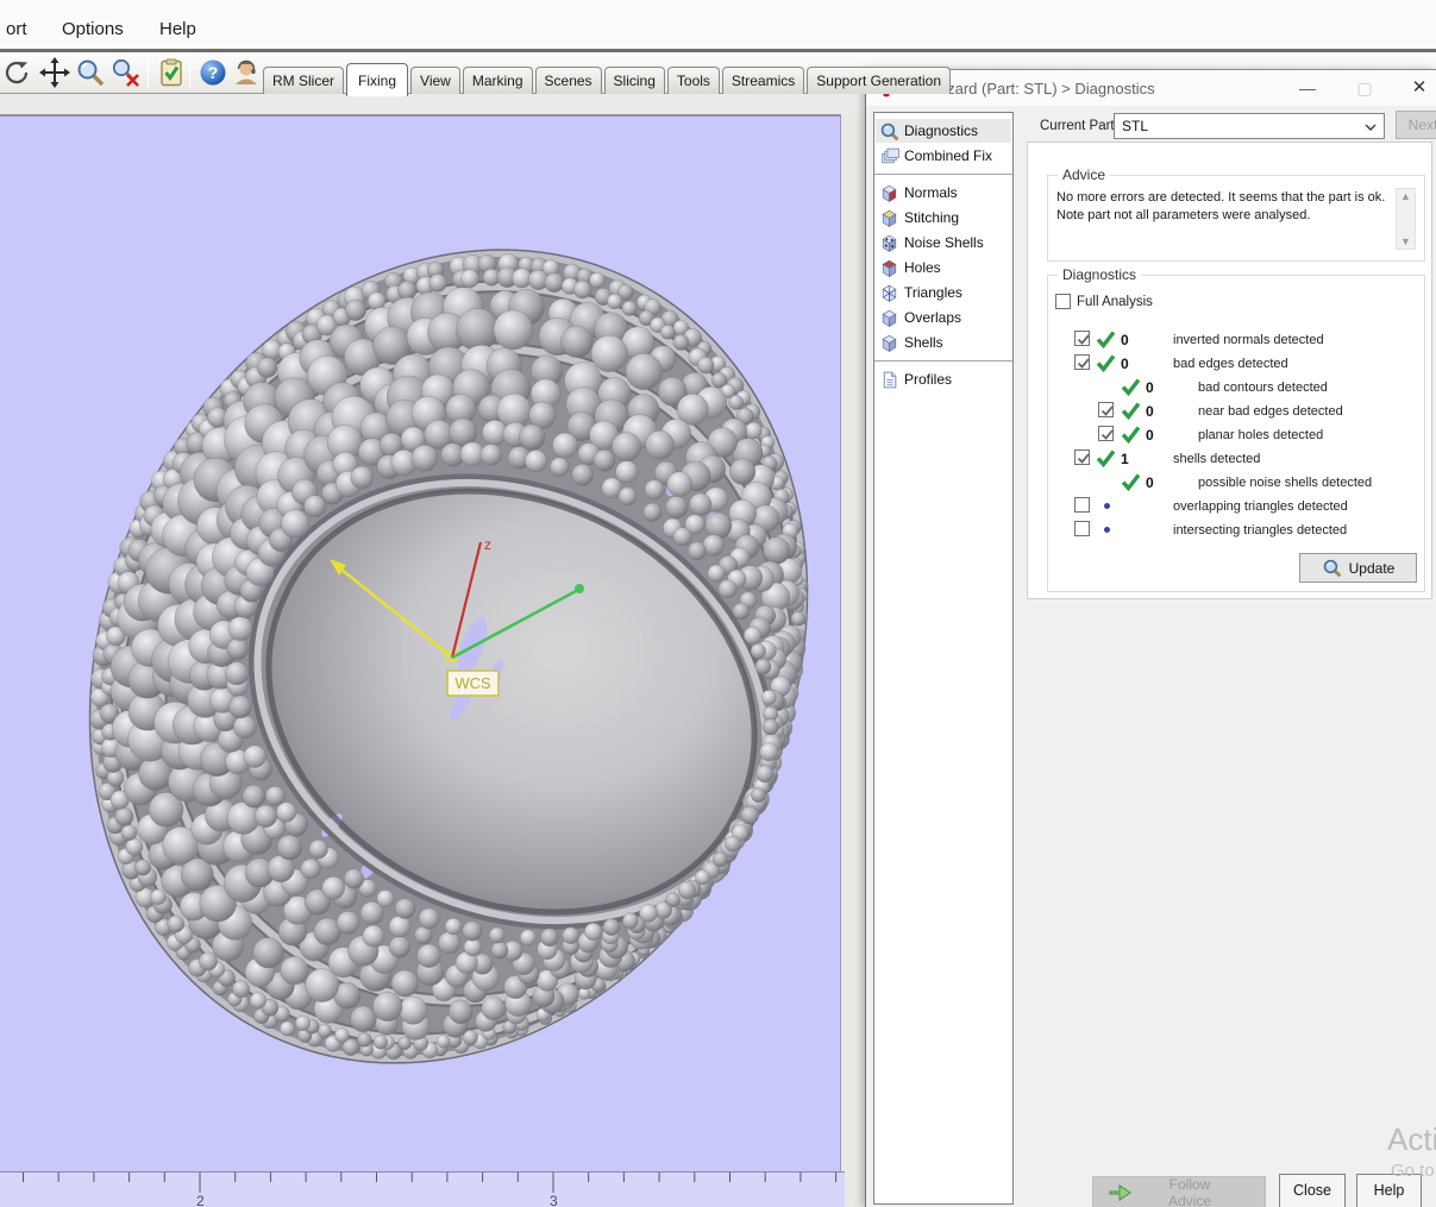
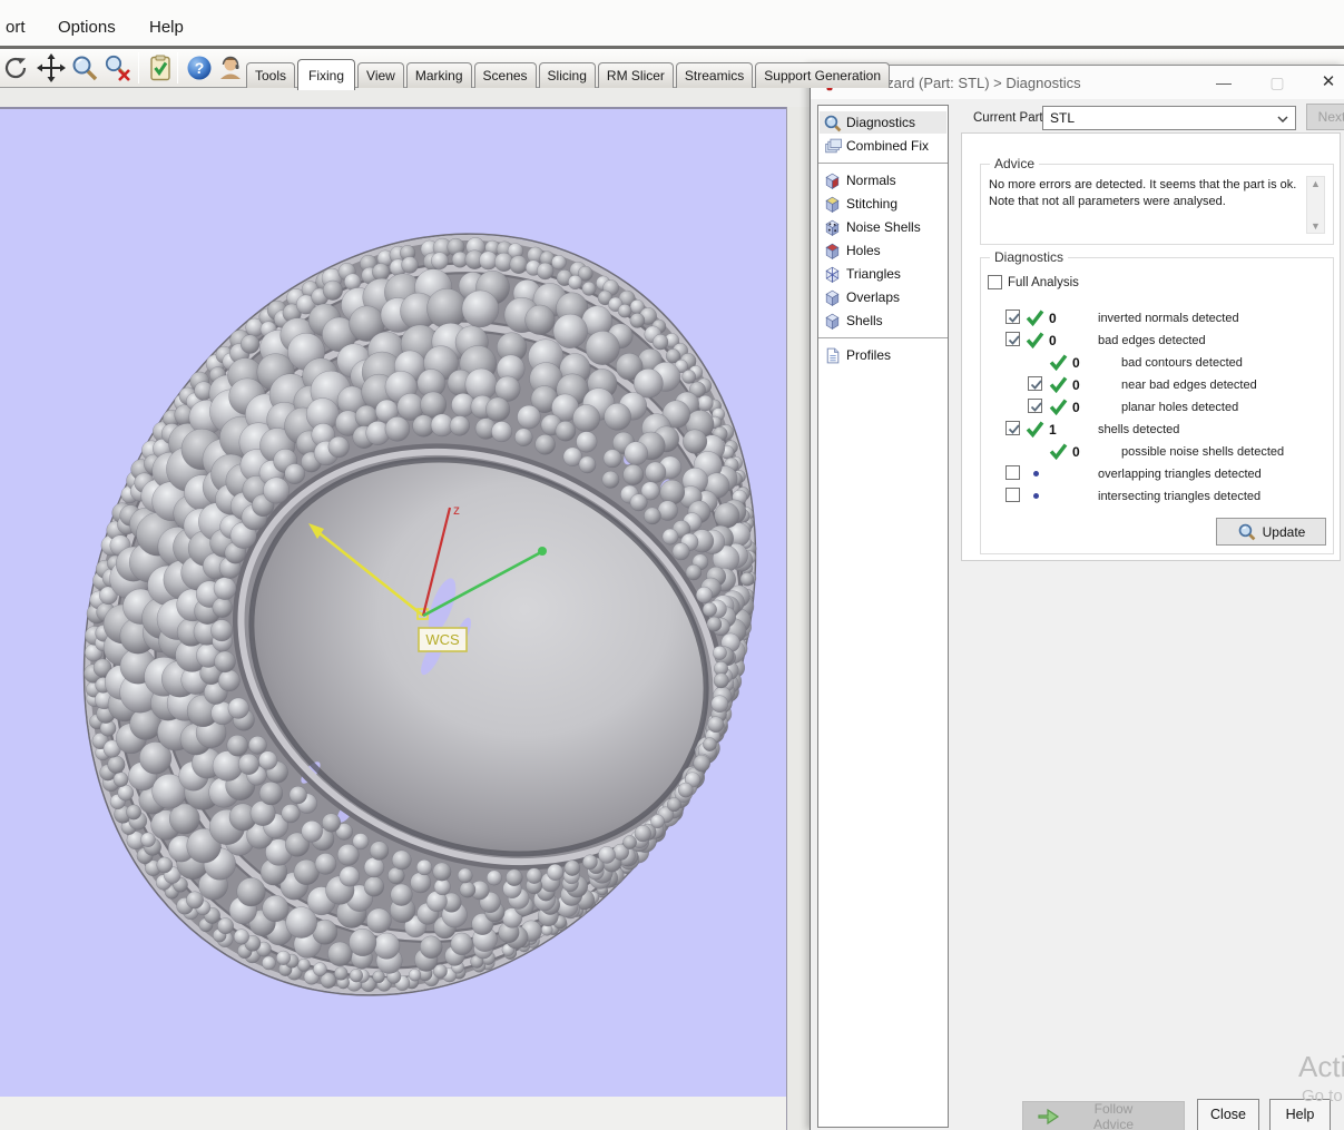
  ort
  Options
  Help
  ?
- RM Slicer
+ Tools
  Fixing
  View
  Marking
  Scenes
  Slicing
- Tools
+ RM Slicer
  Streamics
  Support Generation
  z
  WCS
- 2
- 3
  zard (Part: STL) > Diagnostics
  —
  ▢
  ✕
  Current Par
  STL
  Nex
  Diagnostics
  Combined Fix
  Normals
  Stitching
  Noise Shells
  Holes
  Triangles
  Overlaps
  Shells
  Profiles
  Advice
  No more errors are detected. It seems that the part is ok.
- Note part not all parameters were analysed.
+ Note that not all parameters were analysed.
  ▲
  ▼
  Diagnostics
  Full Analysis
  0
  inverted normals detected
  0
  bad edges detected
  0
  bad contours detected
  0
  near bad edges detected
  0
  planar holes detected
  1
  shells detected
  0
  possible noise shells detected
  overlapping triangles detected
  intersecting triangles detected
  Update
  Follow Advice
  Close
  Help
  Acti
  Go to
